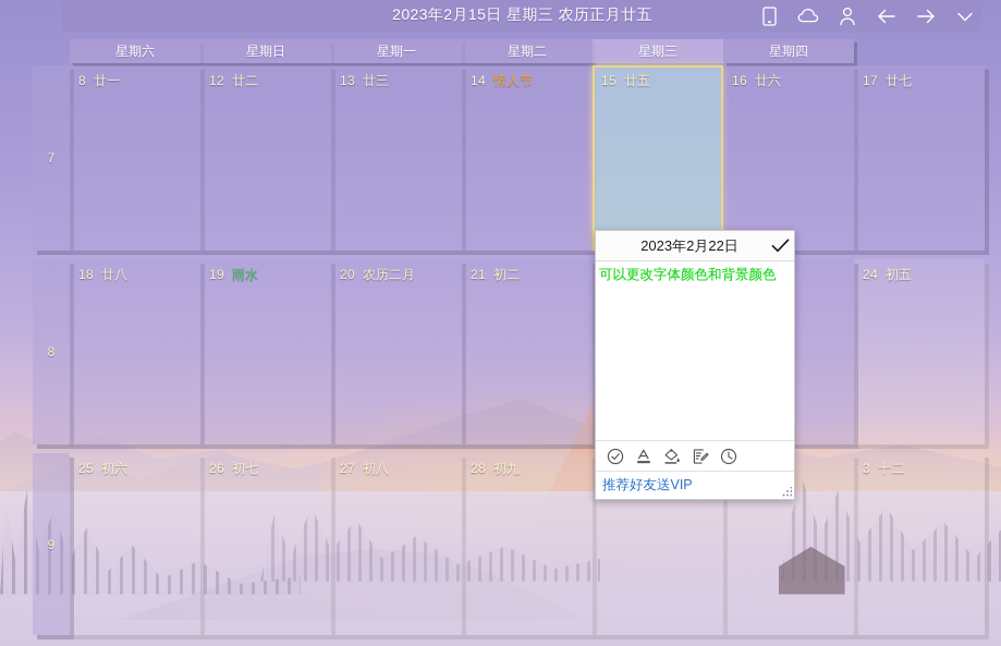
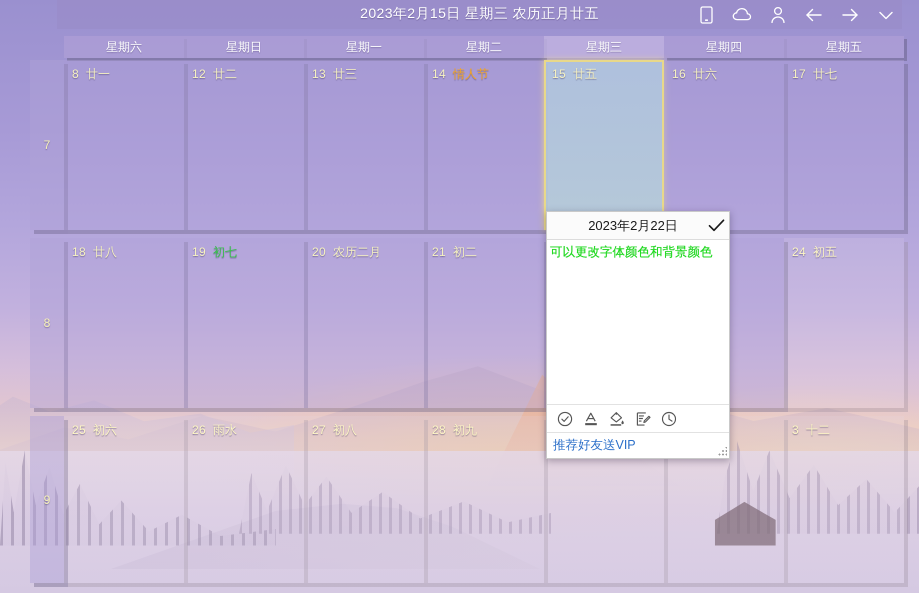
  2023年2月15日 星期三 农历正月廿五
  星期六
  星期日
  星期一
  星期二
  星期三
  星期四
+ 星期五
  7
  8
  9
  8 廿一
  12 廿二
  13 廿三
  14 情人节
  15 廿五
  16 廿六
  17 廿七
  18 廿八
- 19 雨水
+ 19 初七
  20 农历二月
  21 初二
  24 初五
  25 初六
- 26 初七
+ 26 雨水
  27 初八
  28 初九
  3 十二
  2023年2月22日
  可以更改字体颜色和背景颜色
  推荐好友送VIP
